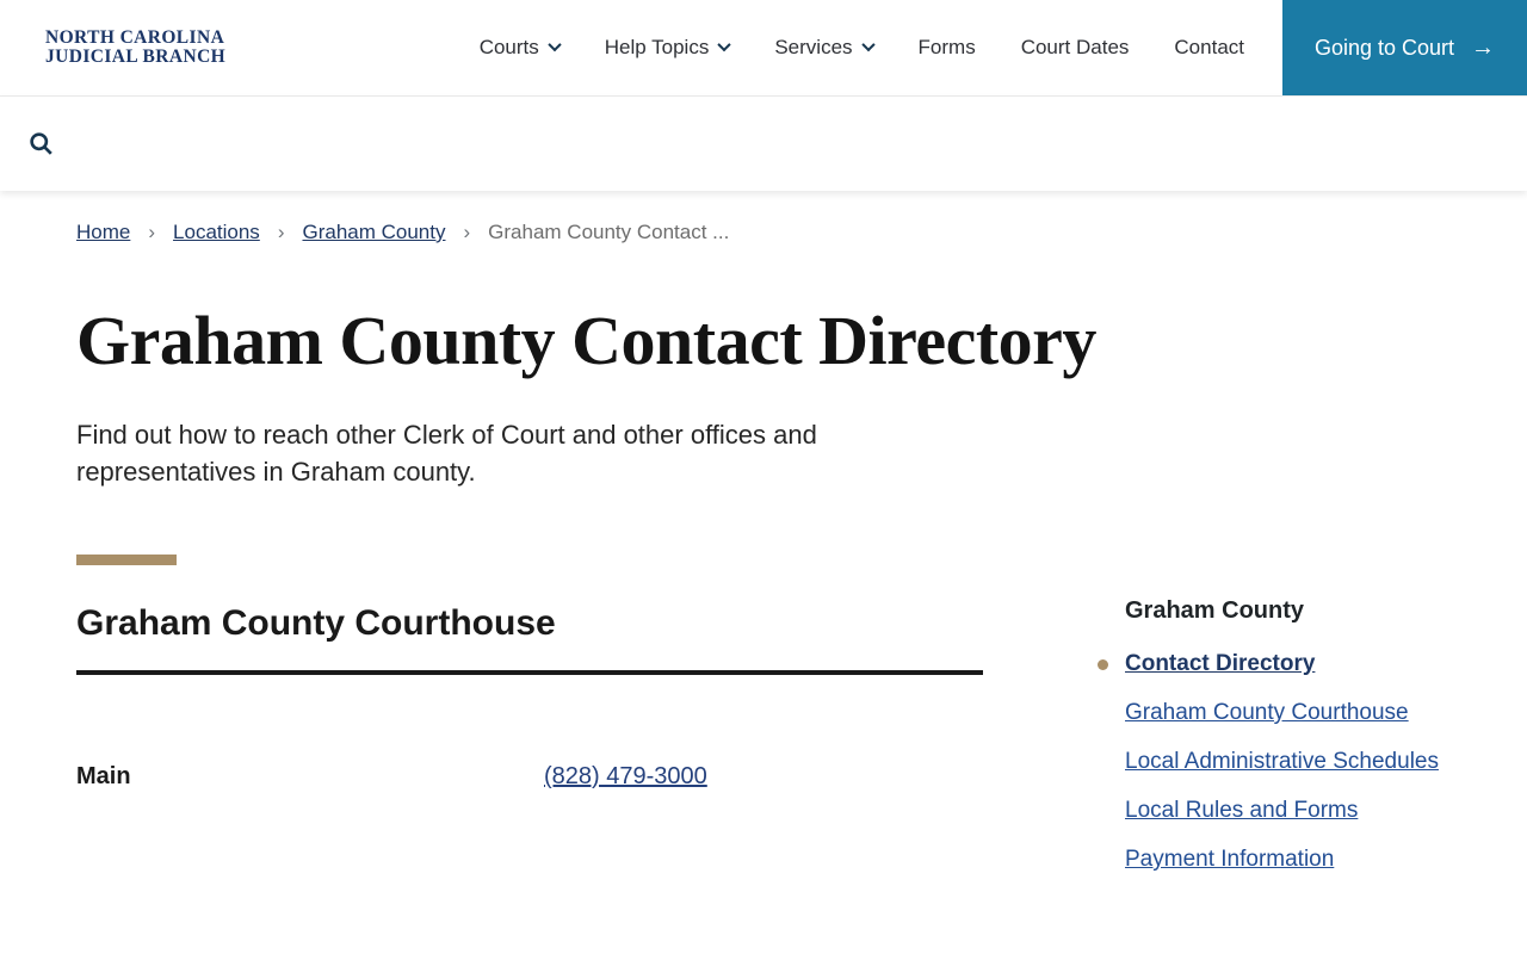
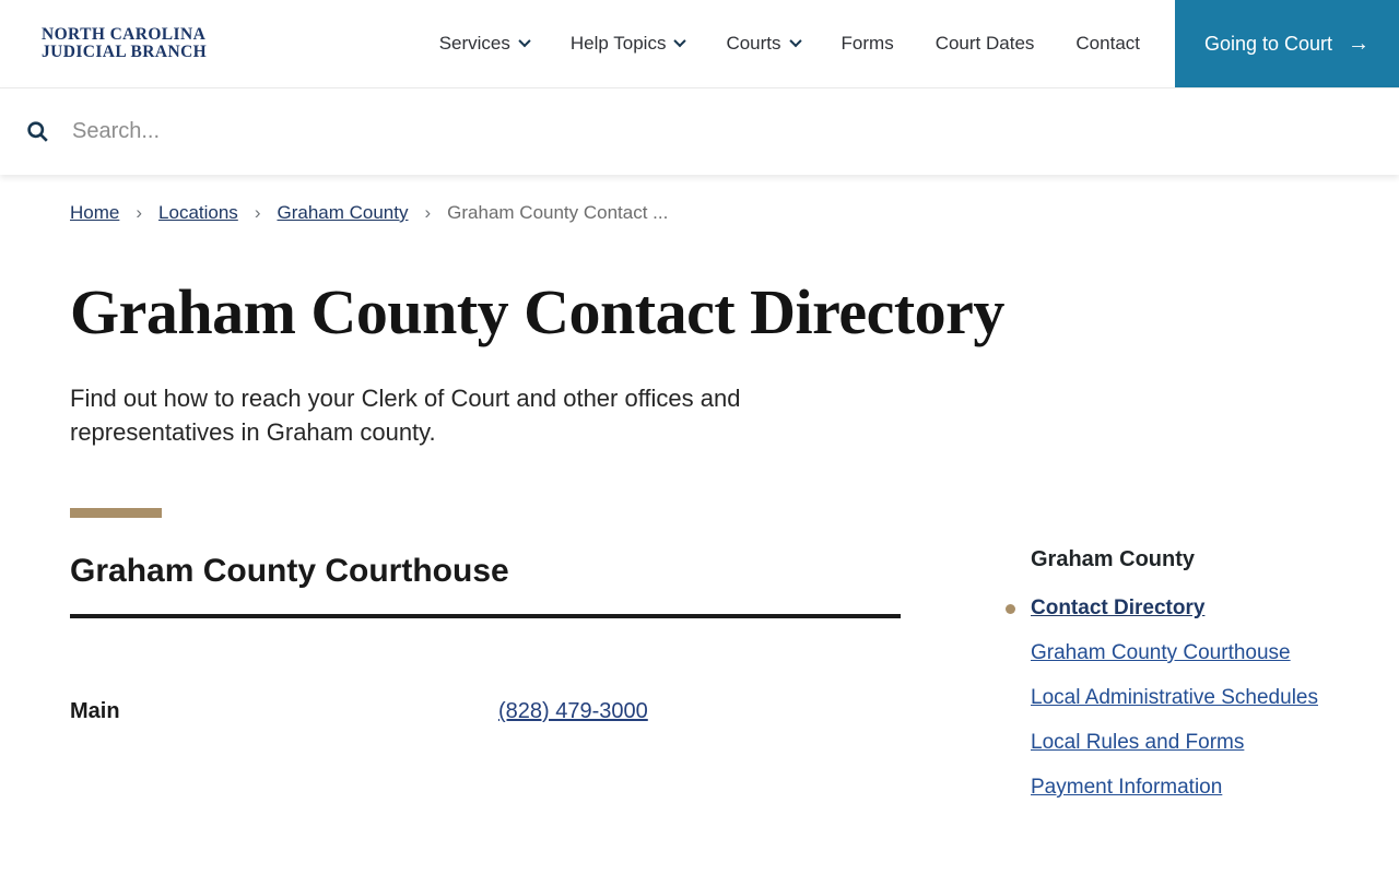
  NORTH CAROLINA
  JUDICIAL BRANCH
- Courts
+ Services
  Help Topics
- Services
+ Courts
  Forms
  Court Dates
  Contact
  Going to Court
  →
+ Search...
  Home
  ›
  Locations
  ›
  Graham County
  ›
  Graham County Contact ...
  Graham County Contact Directory
- Find out how to reach other Clerk of Court and other offices and representatives in Graham county.
+ Find out how to reach your Clerk of Court and other offices and representatives in Graham county.
  Graham County Courthouse
  Main
  (828) 479-3000
  Graham County
  Contact Directory
  Graham County Courthouse
  Local Administrative Schedules
  Local Rules and Forms
  Payment Information
